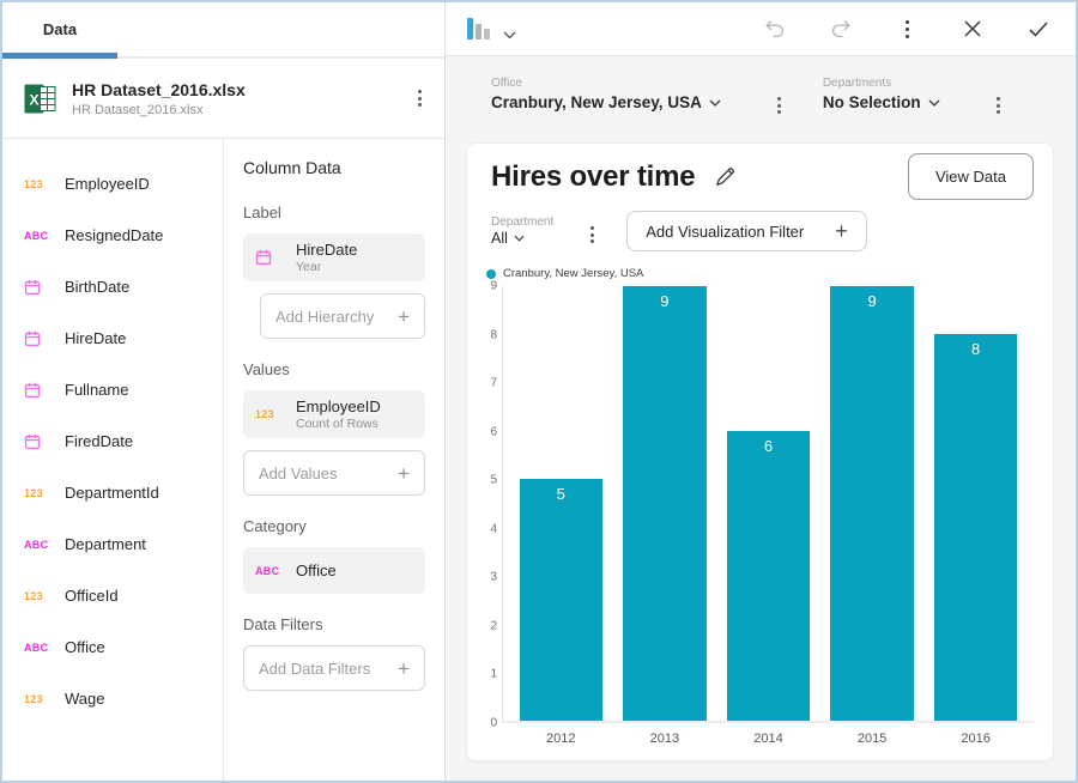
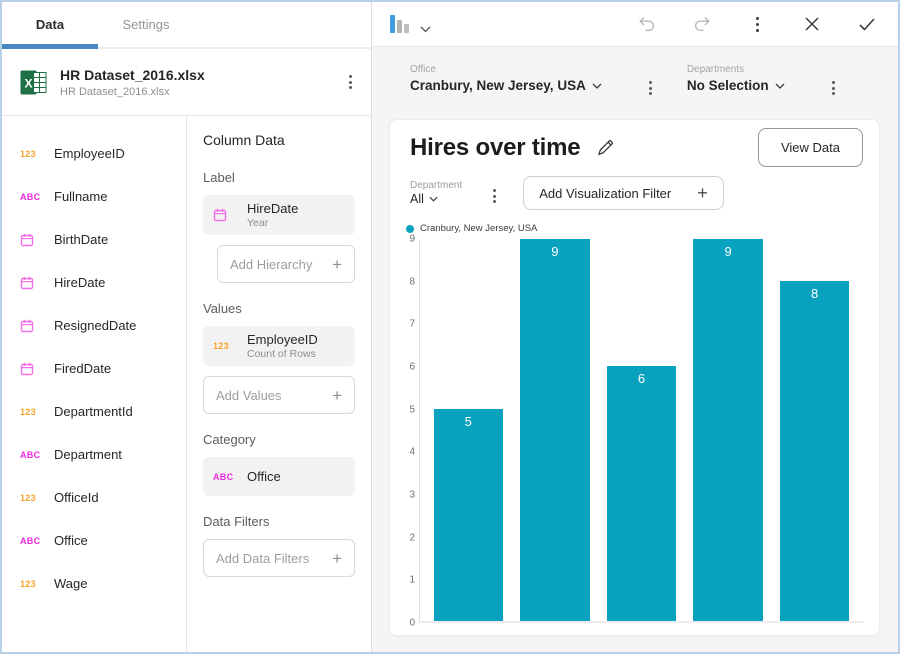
  Data
+ Settings
  X
  HR Dataset_2016.xlsx
  HR Dataset_2016.xlsx
  123
  EmployeeID
  ABC
- ResignedDate
+ Fullname
  BirthDate
  HireDate
- Fullname
+ ResignedDate
  FiredDate
  123
  DepartmentId
  ABC
  Department
  123
  OfficeId
  ABC
  Office
  123
  Wage
  Column Data
  Label
  HireDate
  Year
  Add Hierarchy
  +
  Values
  123
  EmployeeID
  Count of Rows
  Add Values
  +
  Category
  ABC
  Office
  Data Filters
  Add Data Filters
  +
  Office
  Cranbury, New Jersey, USA
  Departments
  No Selection
  Hires over time
  View Data
  Department
  All
  Add Visualization Filter
  +
  Cranbury, New Jersey, USA
  0
  1
  2
  3
  4
  5
  6
  7
  8
  9
  5
  9
  6
  9
  8
- 2012
- 2013
- 2014
- 2015
- 2016
